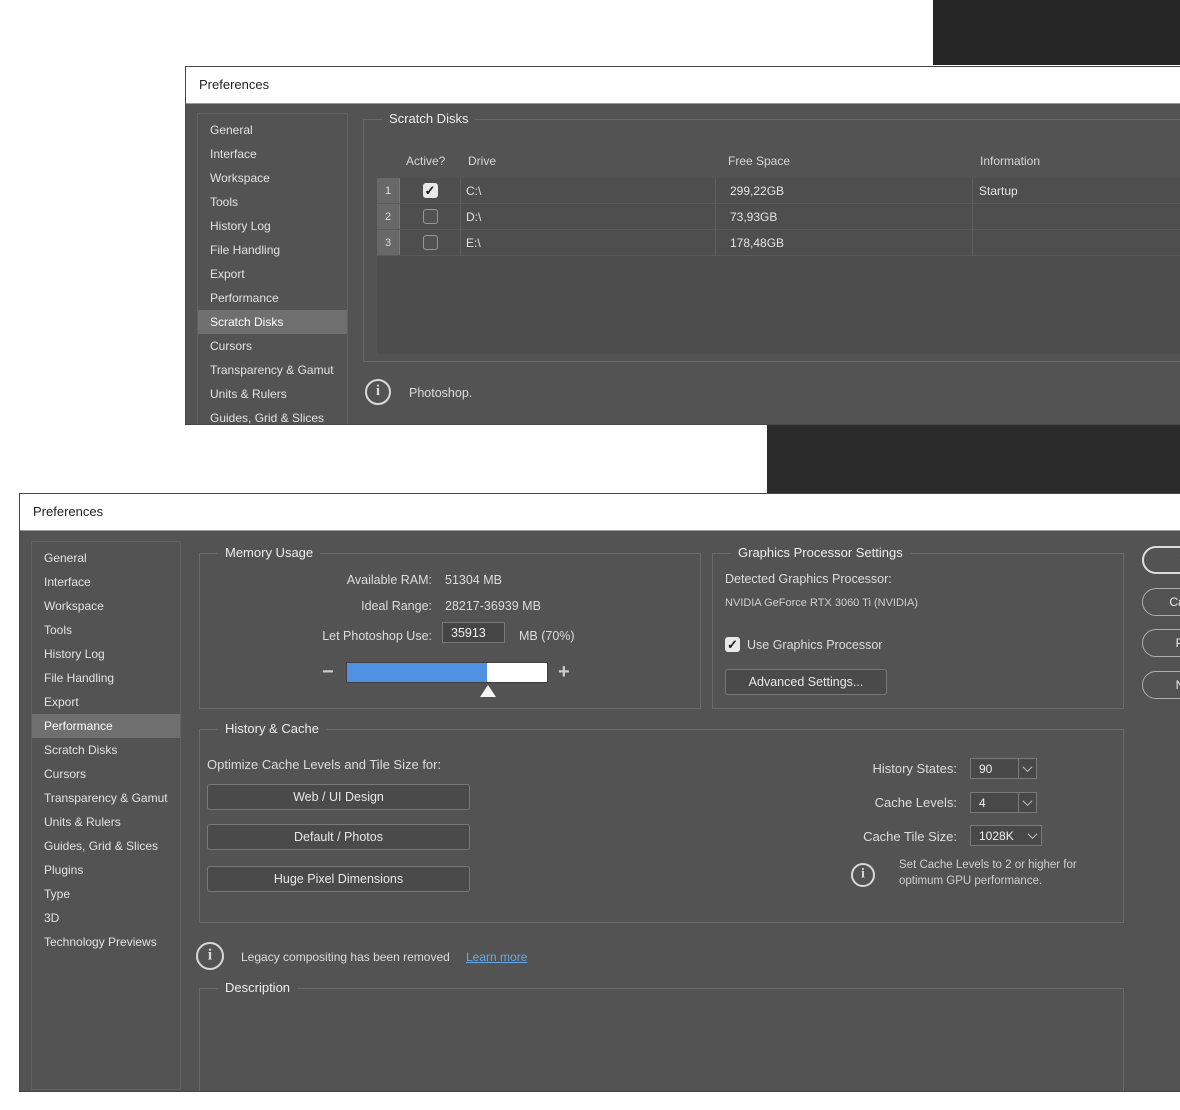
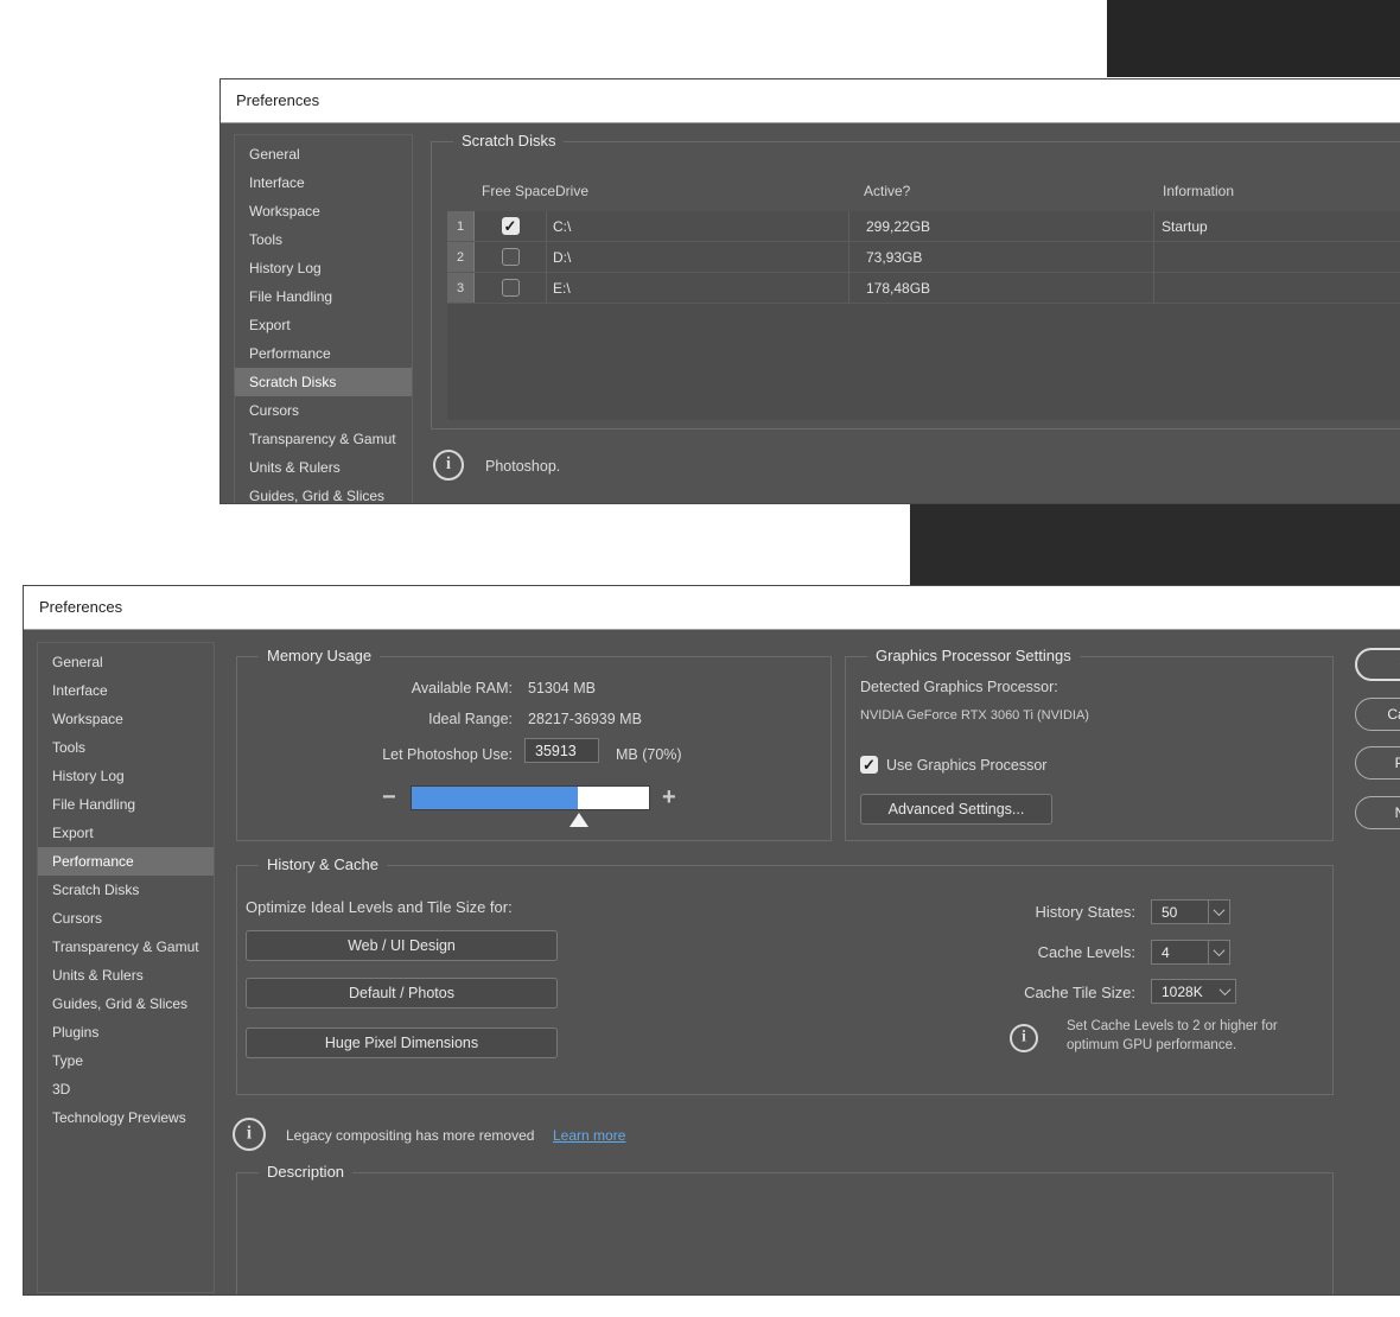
  Preferences
  General
  Interface
  Workspace
  Tools
  History Log
  File Handling
  Export
  Performance
  Scratch Disks
  Cursors
  Transparency & Gamut
  Units & Rulers
  Guides, Grid & Slices
  Scratch Disks
- Active?
+ Free Space
  Drive
- Free Space
+ Active?
  Information
  1
  C:\
  299,22GB
  Startup
  2
  D:\
  73,93GB
  3
  E:\
  178,48GB
  Photoshop.
  Preferences
  General
  Interface
  Workspace
  Tools
  History Log
  File Handling
  Export
  Performance
  Scratch Disks
  Cursors
  Transparency & Gamut
  Units & Rulers
  Guides, Grid & Slices
  Plugins
  Type
  3D
  Technology Previews
  Memory Usage
  Available RAM:
  51304 MB
  Ideal Range:
  28217-36939 MB
  Let Photoshop Use:
  35913
  MB (70%)
  −
  +
  Graphics Processor Settings
  Detected Graphics Processor:
  NVIDIA GeForce RTX 3060 Ti (NVIDIA)
  Use Graphics Processor
  Advanced Settings...
  History & Cache
- Optimize Cache Levels and Tile Size for:
+ Optimize Ideal Levels and Tile Size for:
  Web / UI Design
  Default / Photos
  Huge Pixel Dimensions
  History States:
- 90
+ 50
  Cache Levels:
  4
  Cache Tile Size:
  1028K
  Set Cache Levels to 2 or higher for
  optimum GPU performance.
- Legacy compositing has been removed
+ Legacy compositing has more removed
  Learn more
  Description
